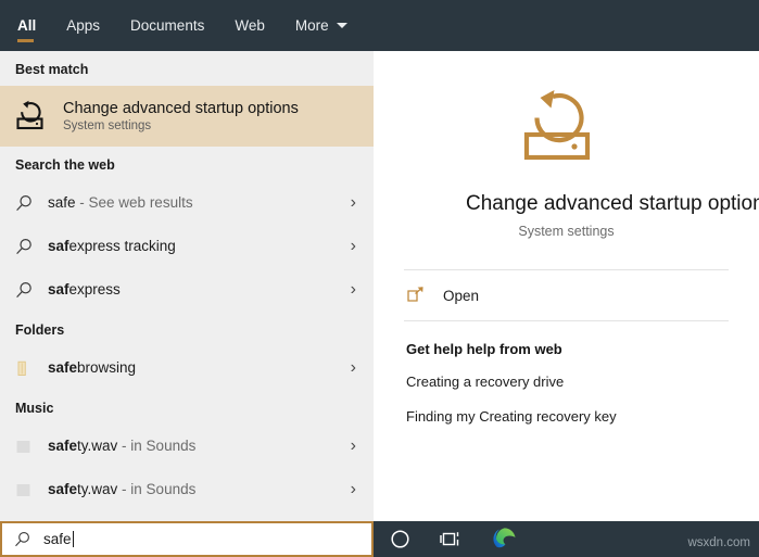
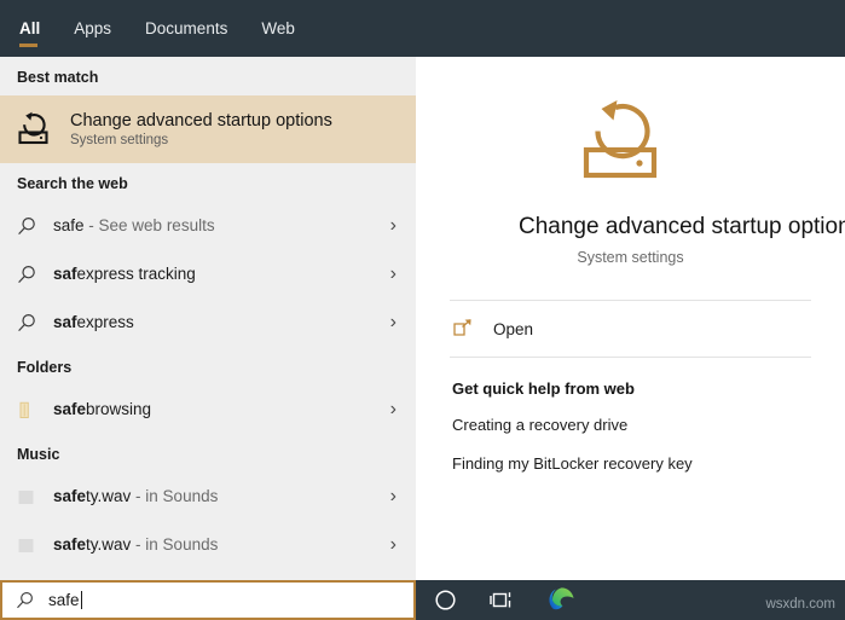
  All
  Apps
  Documents
  Web
- More
  Best match
  Change advanced startup options
  System settings
  Search the web
  safe - See web results
  ›
  safexpress tracking
  ›
  safexpress
  ›
  Folders
  safebrowsing
  ›
  Music
  safety.wav - in Sounds
  ›
  safety.wav - in Sounds
  ›
  Change advanced startup option
  System settings
  Open
- Get help help from web
+ Get quick help from web
  Creating a recovery drive
- Finding my Creating recovery key
+ Finding my BitLocker recovery key
  safe
  wsxdn.com
